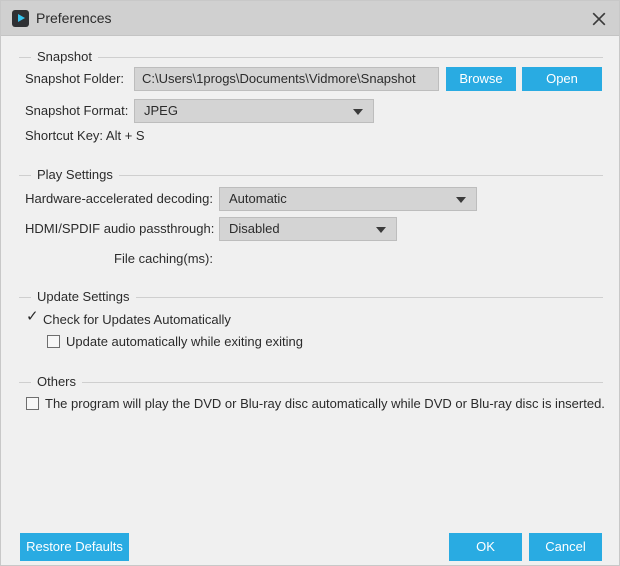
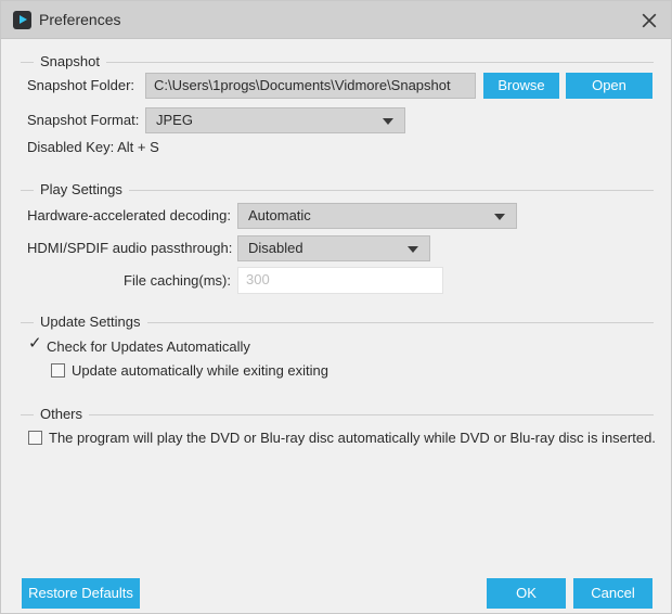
  Preferences
  Snapshot
  Snapshot Folder:
  C:\Users\1progs\Documents\Vidmore\Snapshot
  Browse
  Open
  Snapshot Format:
  JPEG
- Shortcut Key: Alt + S
+ Disabled Key: Alt + S
  Play Settings
  Hardware-accelerated decoding:
  Automatic
  HDMI/SPDIF audio passthrough:
  Disabled
  File caching(ms):
+ 300
  Update Settings
  ✓
  Check for Updates Automatically
  Update automatically while exiting exiting
  Others
  The program will play the DVD or Blu-ray disc automatically while DVD or Blu-ray disc is inserted.
  Restore Defaults
  OK
  Cancel
